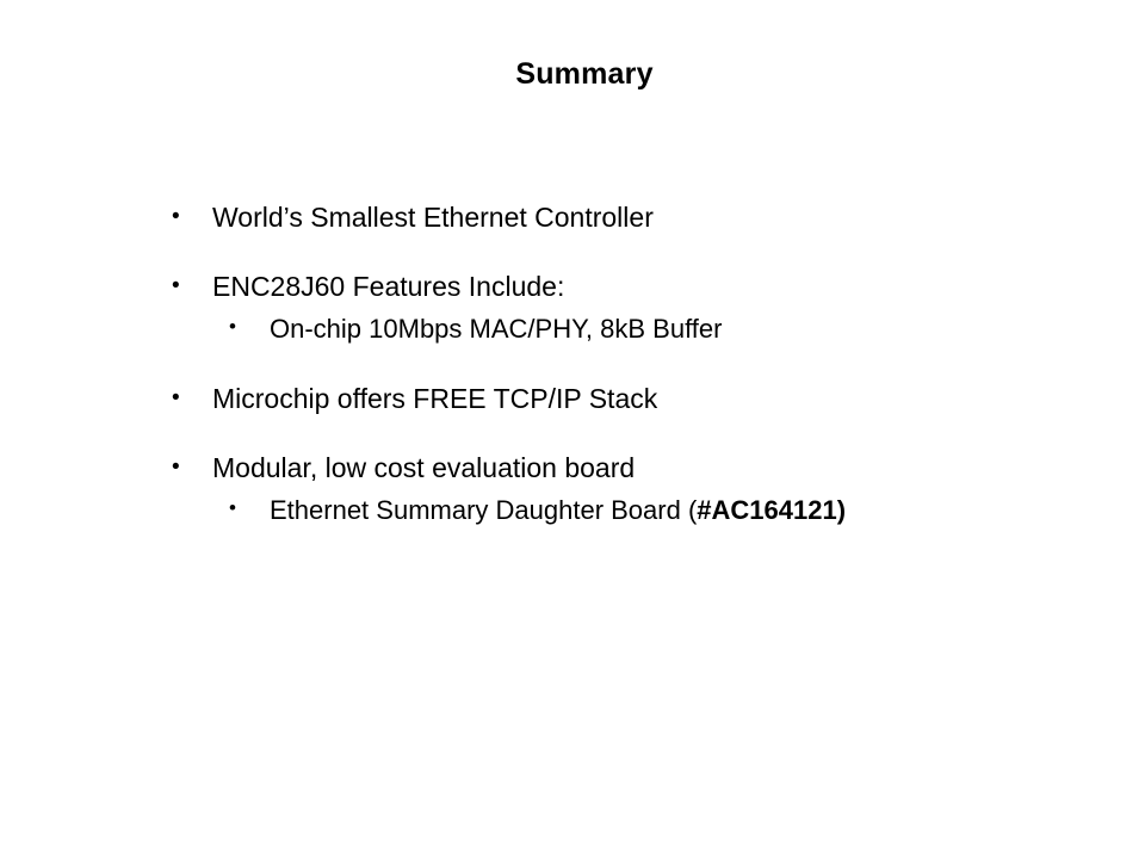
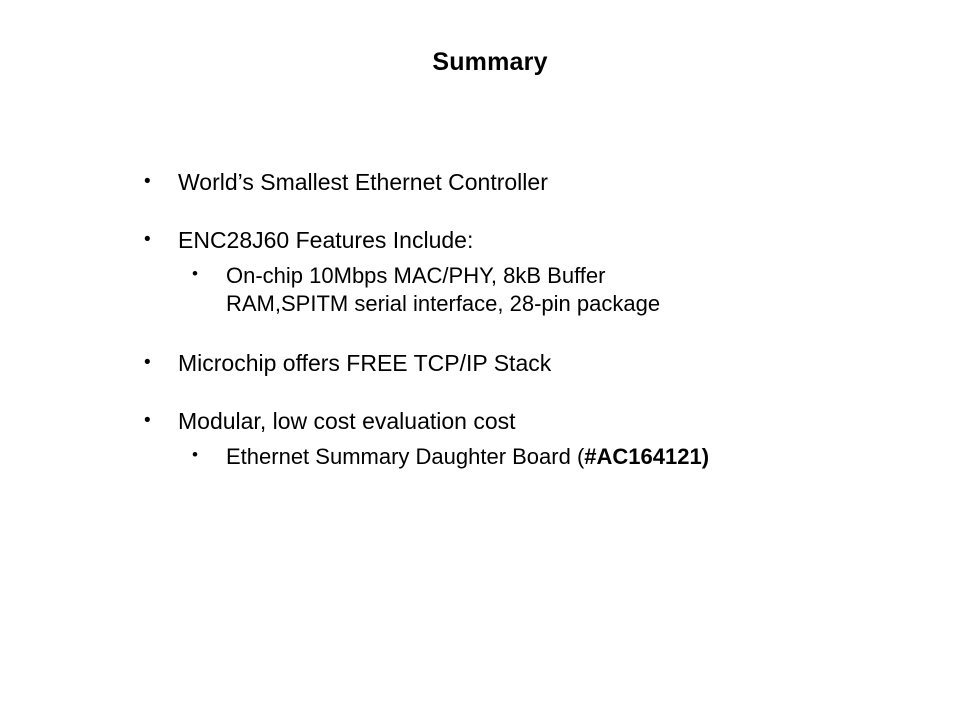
  Summary
  •
  World’s Smallest Ethernet Controller
  •
  ENC28J60 Features Include:
  •
  On-chip 10Mbps MAC/PHY, 8kB Buffer
+ RAM,SPITM serial interface, 28-pin package
  •
  Microchip offers FREE TCP/IP Stack
  •
- Modular, low cost evaluation board
+ Modular, low cost evaluation cost
  •
  Ethernet Summary Daughter Board (#AC164121)
